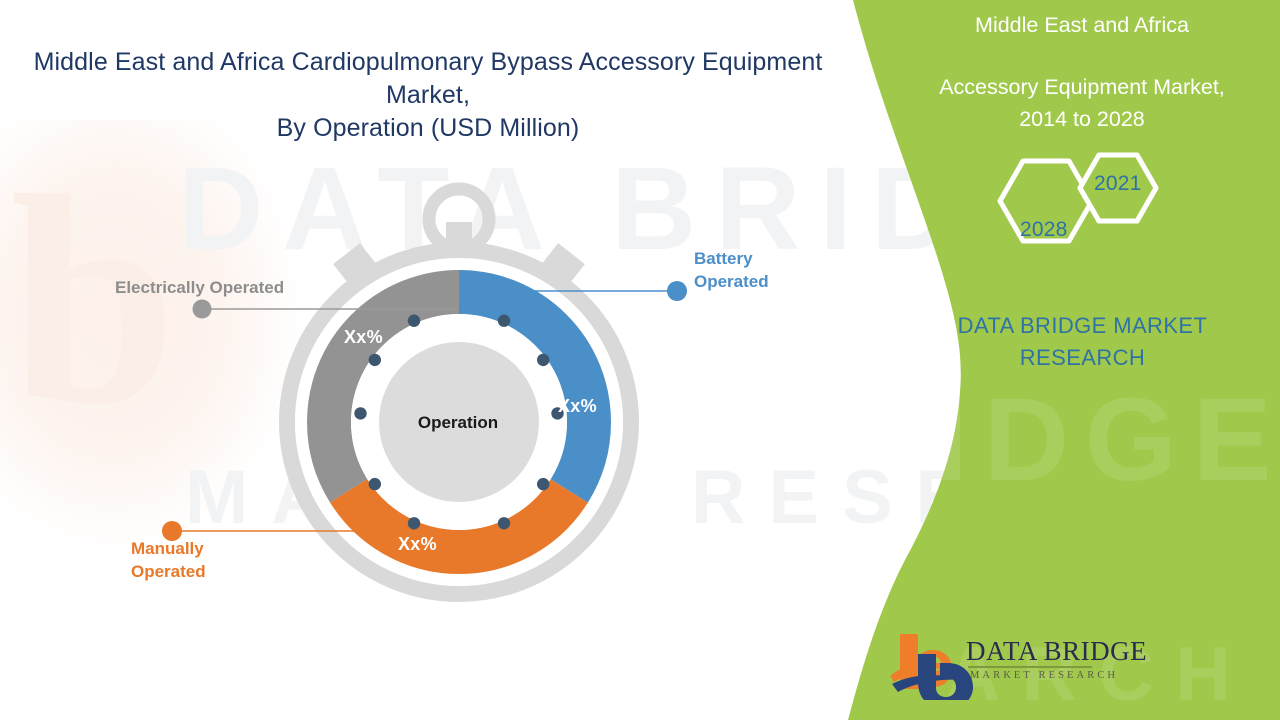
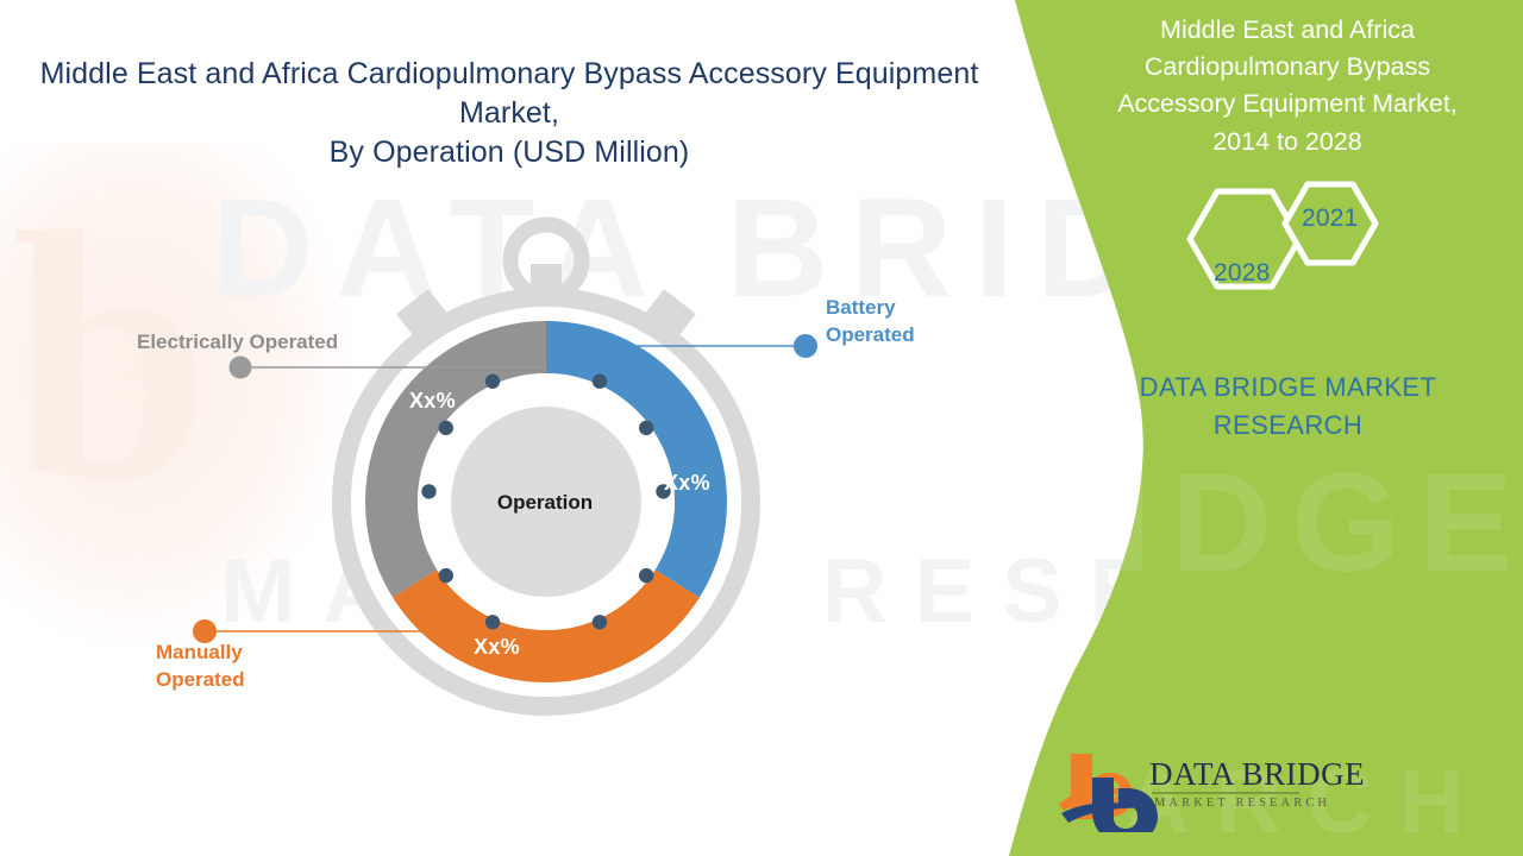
  b
  DATA BRI
  IDGE
  ARCH
  Middle East and Africa
+ Cardiopulmonary Bypass
  Accessory Equipment Market,
  2014 to 2028
  2021
  2028
  DATA BRIDGE MARKET
  RESEARCH
  Middle East and Africa Cardiopulmonary Bypass Accessory Equipment Market,
  By Operation (USD Million)
  Electrically Operated
  Battery
  Operated
  Manually
  Operated
  Xx%
  Xx%
  Xx%
  Operation
  DATA BRIDGE
  MARKET RESEARCH
